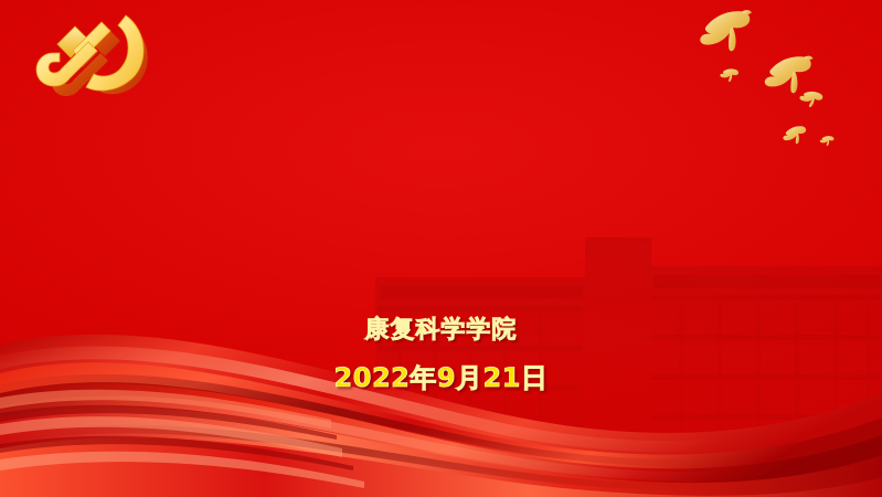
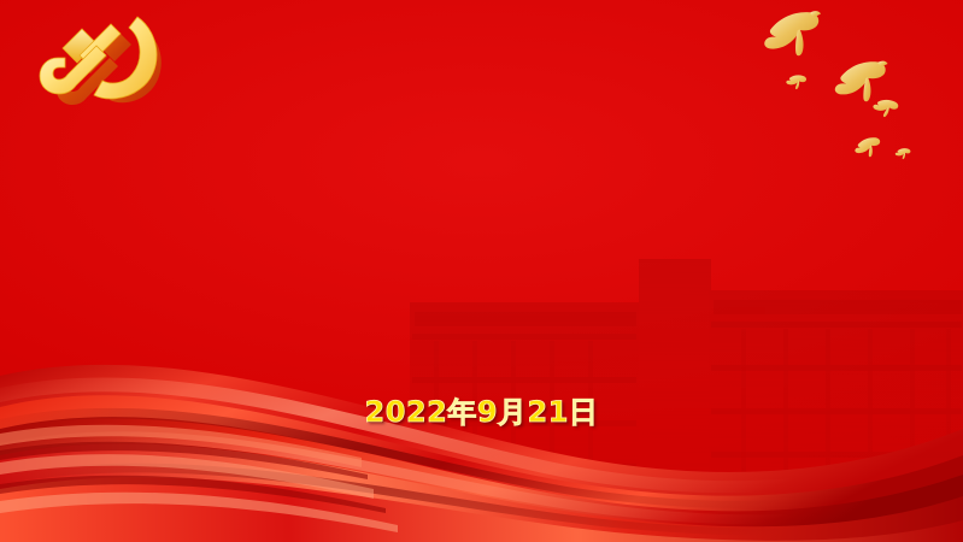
- 康复科学学院
  2022年9月21日
